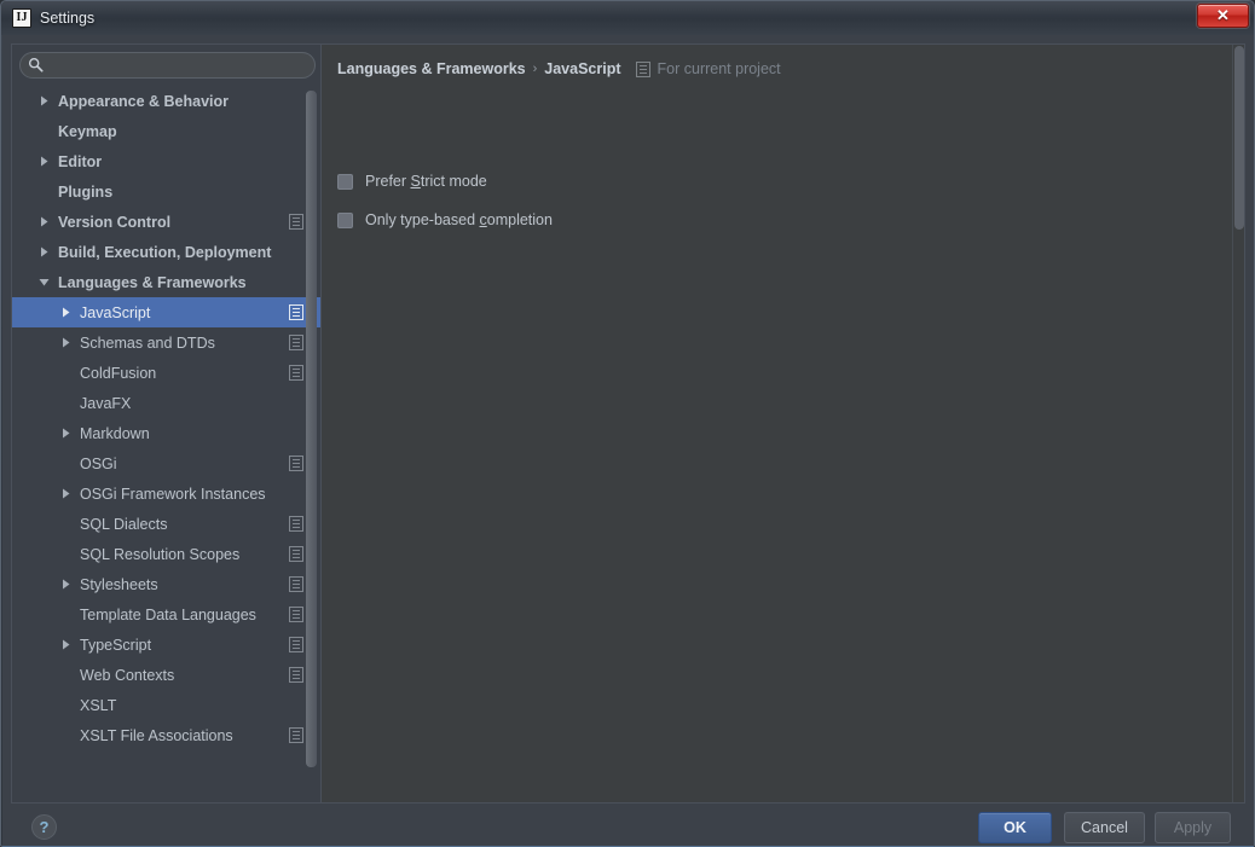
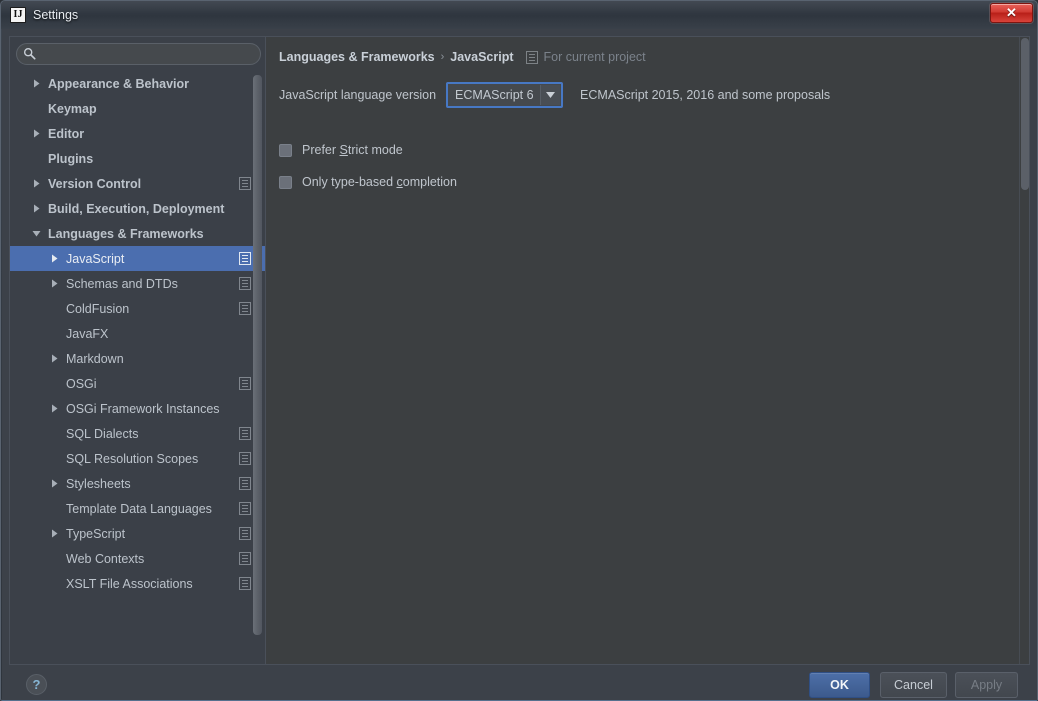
  Settings
  ✕
  Appearance & Behavior
  Keymap
  Editor
  Plugins
  Version Control
  Build, Execution, Deployment
  Languages & Frameworks
  JavaScript
  Schemas and DTDs
  ColdFusion
  JavaFX
  Markdown
  OSGi
  OSGi Framework Instances
  SQL Dialects
  SQL Resolution Scopes
  Stylesheets
  Template Data Languages
  TypeScript
  Web Contexts
- XSLT
  XSLT File Associations
  Languages & Frameworks
  ›
  JavaScript
  For current project
+ JavaScript language version
+ ECMAScript 6
+ ECMAScript 2015, 2016 and some proposals
  Prefer Strict mode
  Only type-based completion
  ?
  OK
  Cancel
  Apply
